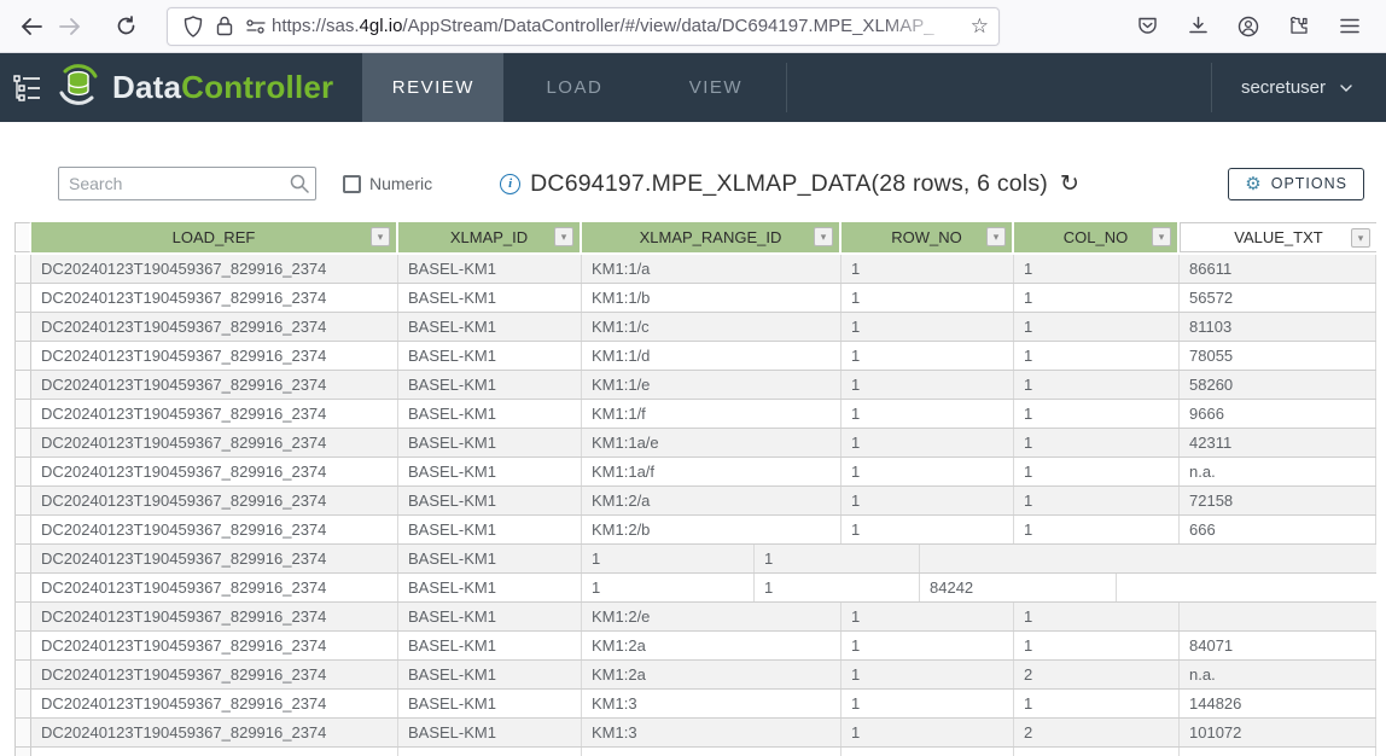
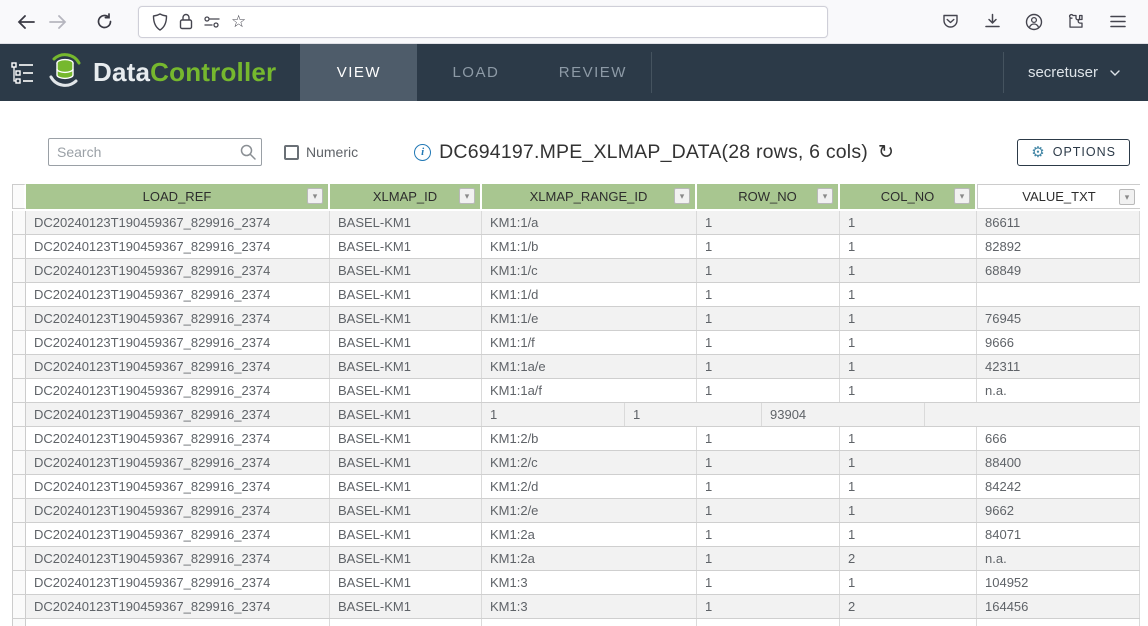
- https://sas.4gl.io/AppStream/DataController/#/view/data/DC694197.MPE_XLMAP_
  ☆
  DataController
- REVIEW
+ VIEW
  LOAD
- VIEW
+ REVIEW
  secretuser
  Search
  Numeric
  i
  DC694197.MPE_XLMAP_DATA(28 rows, 6 cols)
  ↻
  ⚙
  OPTIONS
  LOAD_REF
  ▾
  XLMAP_ID
  ▾
  XLMAP_RANGE_ID
  ▾
  ROW_NO
  ▾
  COL_NO
  ▾
  VALUE_TXT
  ▾
  DC20240123T190459367_829916_2374
  BASEL-KM1
  KM1:1/a
  1
  1
  86611
  DC20240123T190459367_829916_2374
  BASEL-KM1
  KM1:1/b
  1
  1
- 56572
+ 82892
  DC20240123T190459367_829916_2374
  BASEL-KM1
  KM1:1/c
  1
  1
- 81103
+ 68849
  DC20240123T190459367_829916_2374
  BASEL-KM1
  KM1:1/d
  1
  1
- 78055
  DC20240123T190459367_829916_2374
  BASEL-KM1
  KM1:1/e
  1
  1
- 58260
+ 76945
  DC20240123T190459367_829916_2374
  BASEL-KM1
  KM1:1/f
  1
  1
  9666
  DC20240123T190459367_829916_2374
  BASEL-KM1
  KM1:1a/e
  1
  1
  42311
  DC20240123T190459367_829916_2374
  BASEL-KM1
  KM1:1a/f
  1
  1
  n.a.
  DC20240123T190459367_829916_2374
  BASEL-KM1
- KM1:2/a
  1
  1
- 72158
+ 93904
  DC20240123T190459367_829916_2374
  BASEL-KM1
  KM1:2/b
  1
  1
  666
  DC20240123T190459367_829916_2374
  BASEL-KM1
+ KM1:2/c
  1
  1
+ 88400
  DC20240123T190459367_829916_2374
  BASEL-KM1
+ KM1:2/d
  1
  1
  84242
  DC20240123T190459367_829916_2374
  BASEL-KM1
  KM1:2/e
  1
  1
+ 9662
  DC20240123T190459367_829916_2374
  BASEL-KM1
  KM1:2a
  1
  1
  84071
  DC20240123T190459367_829916_2374
  BASEL-KM1
  KM1:2a
  1
  2
  n.a.
  DC20240123T190459367_829916_2374
  BASEL-KM1
  KM1:3
  1
  1
- 144826
+ 104952
  DC20240123T190459367_829916_2374
  BASEL-KM1
  KM1:3
  1
  2
- 101072
+ 164456
